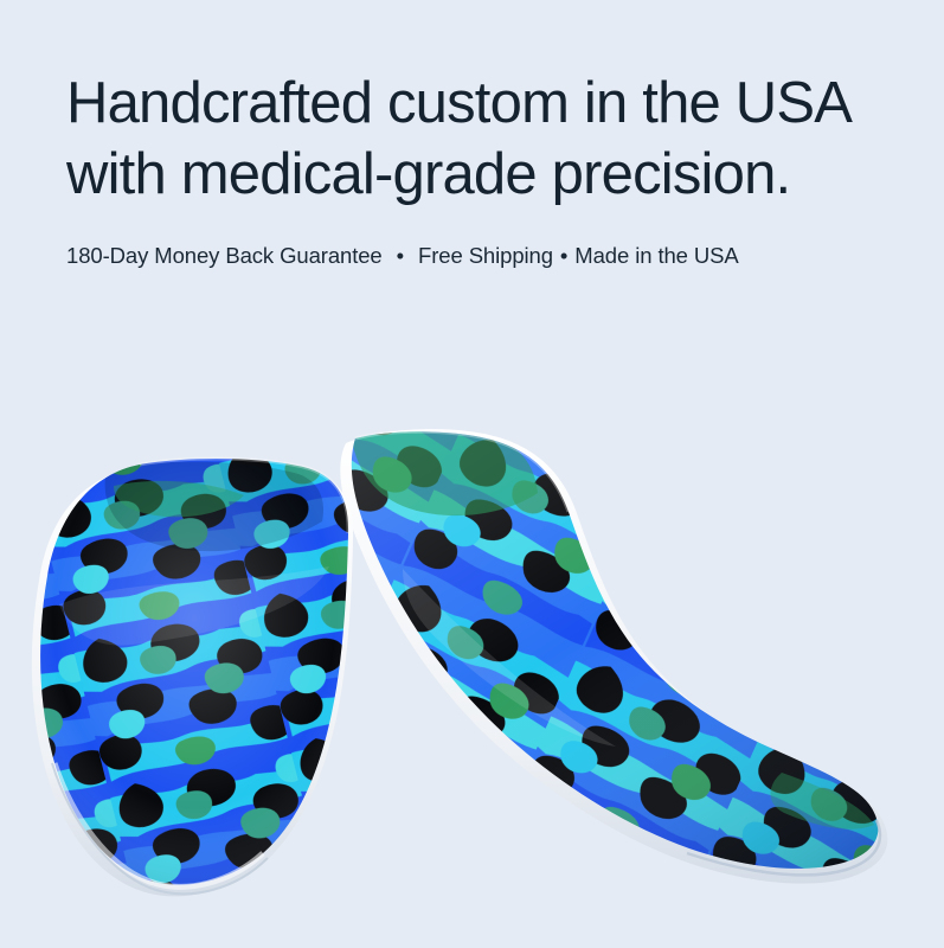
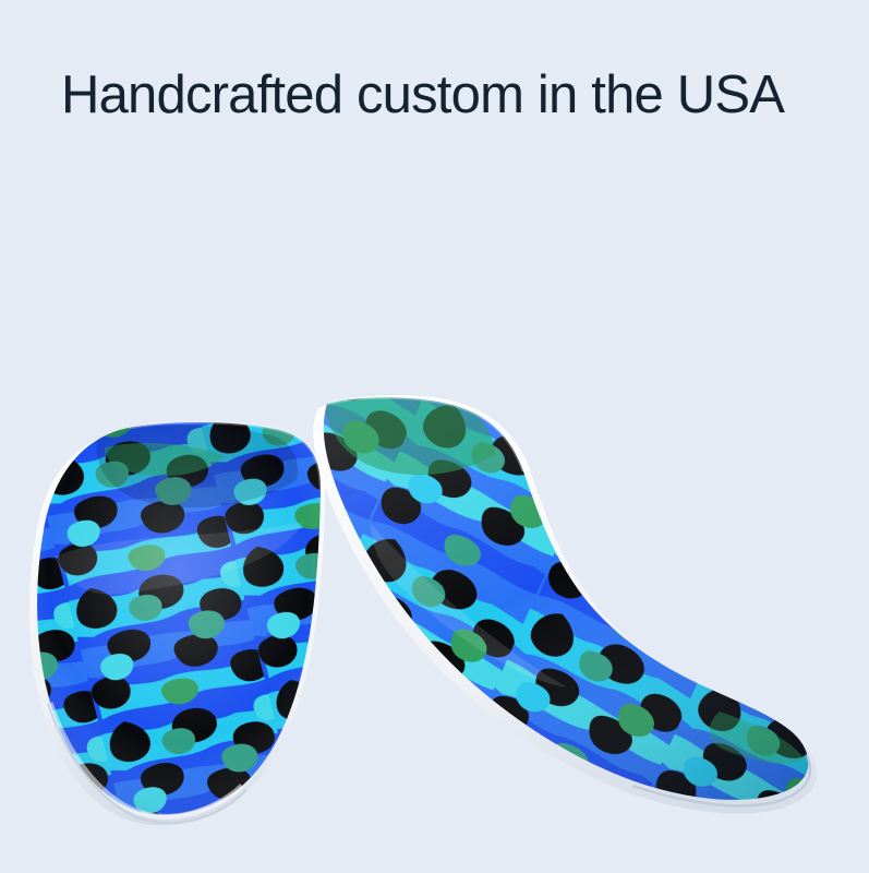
  Handcrafted custom in the USA
- with medical-grade precision.
- 180-Day Money Back Guarantee • Free Shipping • Made in the USA
